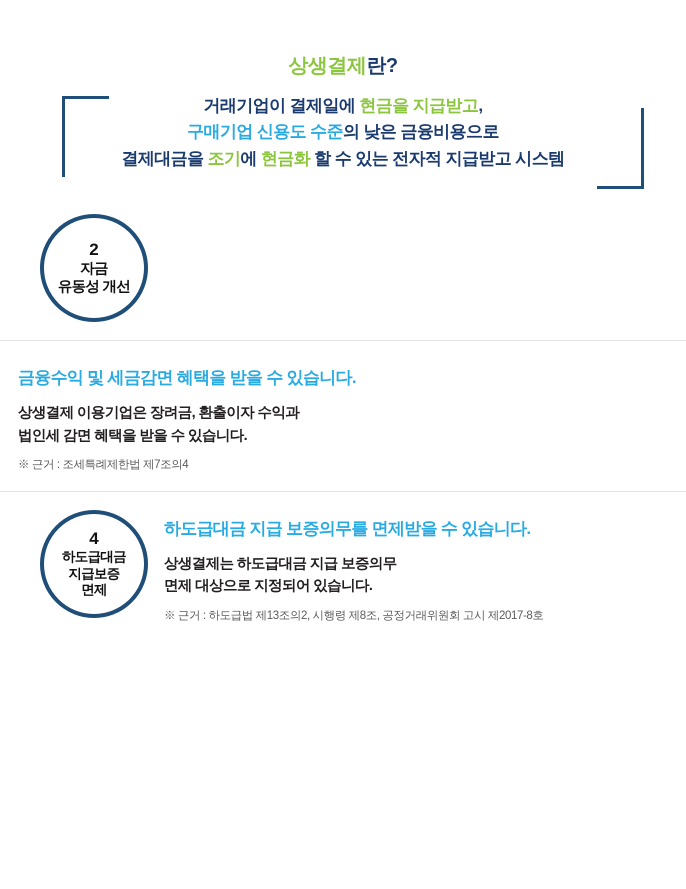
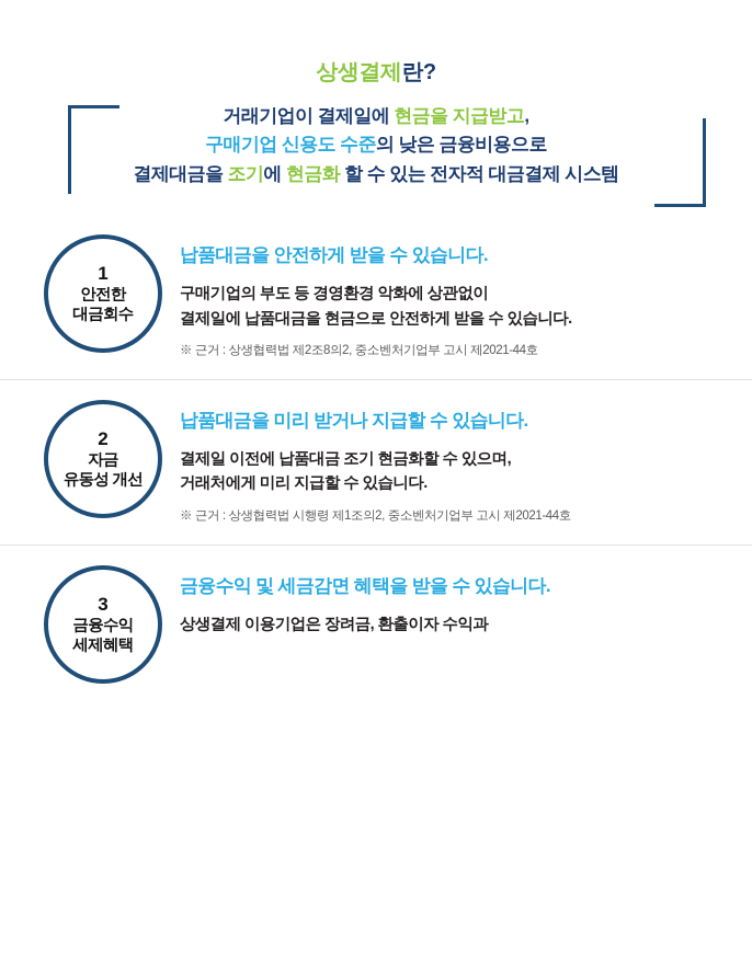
  상생결제란?
  거래기업이 결제일에 현금을 지급받고,
  구매기업 신용도 수준의 낮은 금융비용으로
- 결제대금을 조기에 현금화 할 수 있는 전자적 지급받고 시스템
+ 결제대금을 조기에 현금화 할 수 있는 전자적 대금결제 시스템
+ 1
+ 안전한
+ 대금회수
+ 납품대금을 안전하게 받을 수 있습니다.
+ 구매기업의 부도 등 경영환경 악화에 상관없이
+ 결제일에 납품대금을 현금으로 안전하게 받을 수 있습니다.
+ ※ 근거 : 상생협력법 제2조8의2, 중소벤처기업부 고시 제2021-44호
  2
  자금
  유동성 개선
+ 납품대금을 미리 받거나 지급할 수 있습니다.
+ 결제일 이전에 납품대금 조기 현금화할 수 있으며,
+ 거래처에게 미리 지급할 수 있습니다.
+ ※ 근거 : 상생협력법 시행령 제1조의2, 중소벤처기업부 고시 제2021-44호
+ 3
+ 금융수익
+ 세제혜택
  금융수익 및 세금감면 혜택을 받을 수 있습니다.
  상생결제 이용기업은 장려금, 환출이자 수익과
- 법인세 감면 혜택을 받을 수 있습니다.
- ※ 근거 : 조세특례제한법 제7조의4
- 4
- 하도급대금
- 지급보증
- 면제
- 하도급대금 지급 보증의무를 면제받을 수 있습니다.
- 상생결제는 하도급대금 지급 보증의무
- 면제 대상으로 지정되어 있습니다.
- ※ 근거 : 하도급법 제13조의2, 시행령 제8조, 공정거래위원회 고시 제2017-8호
